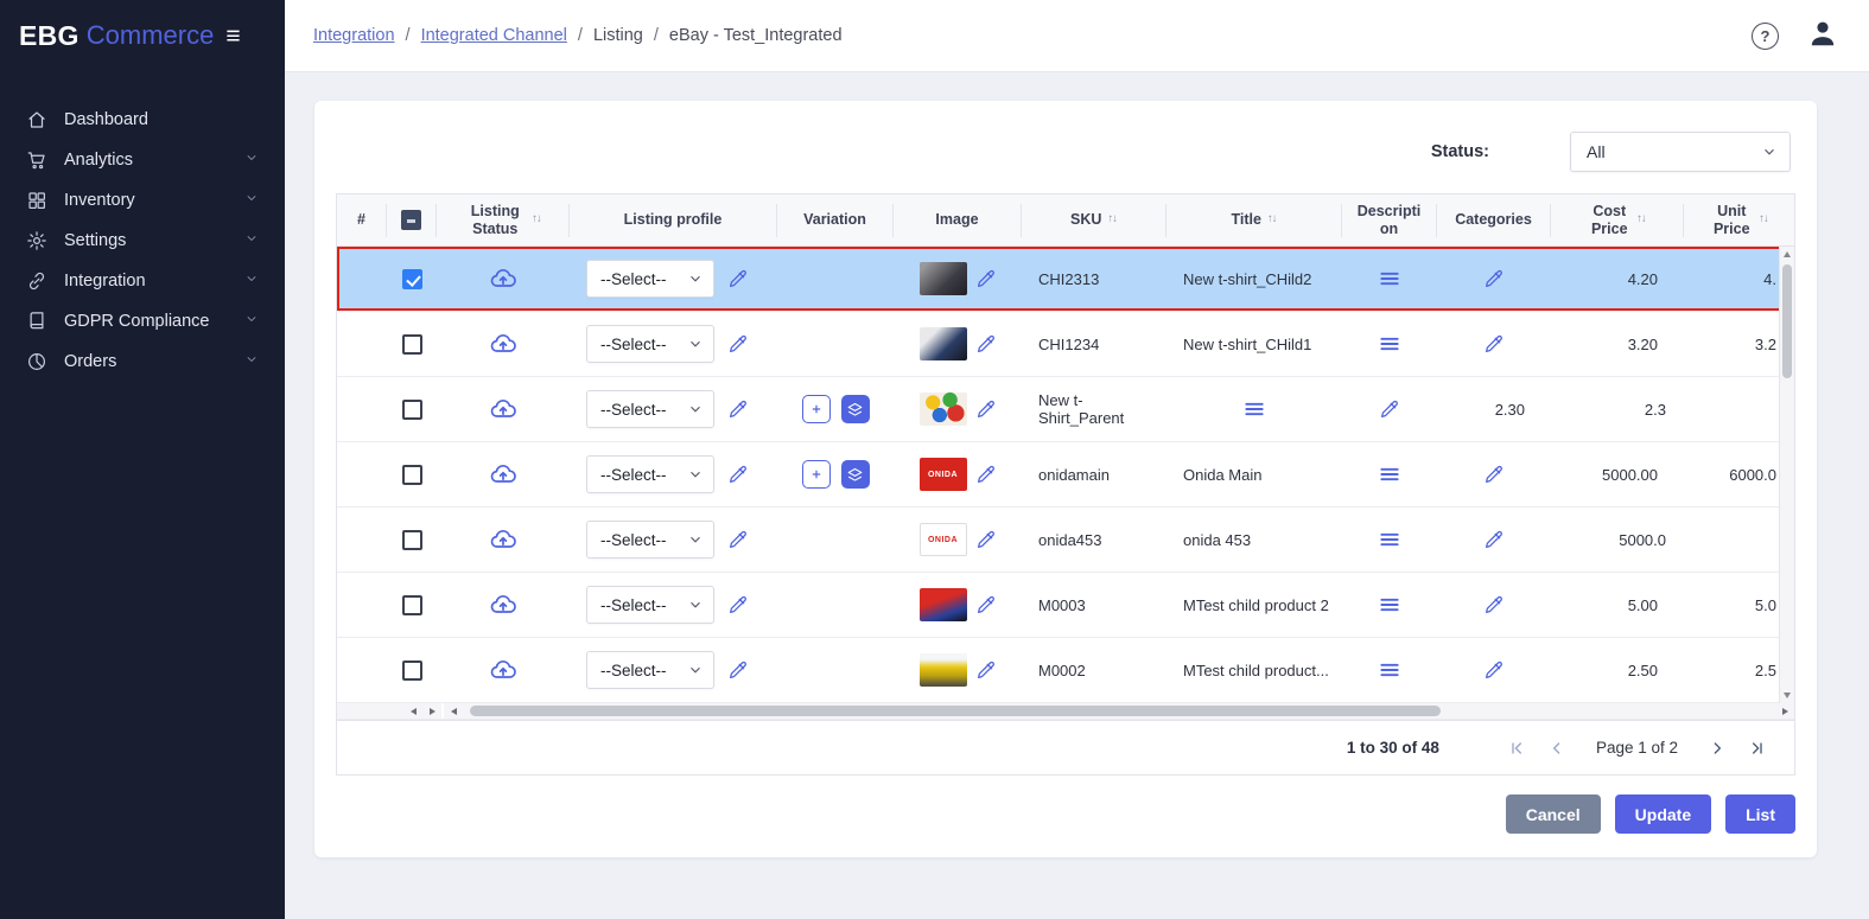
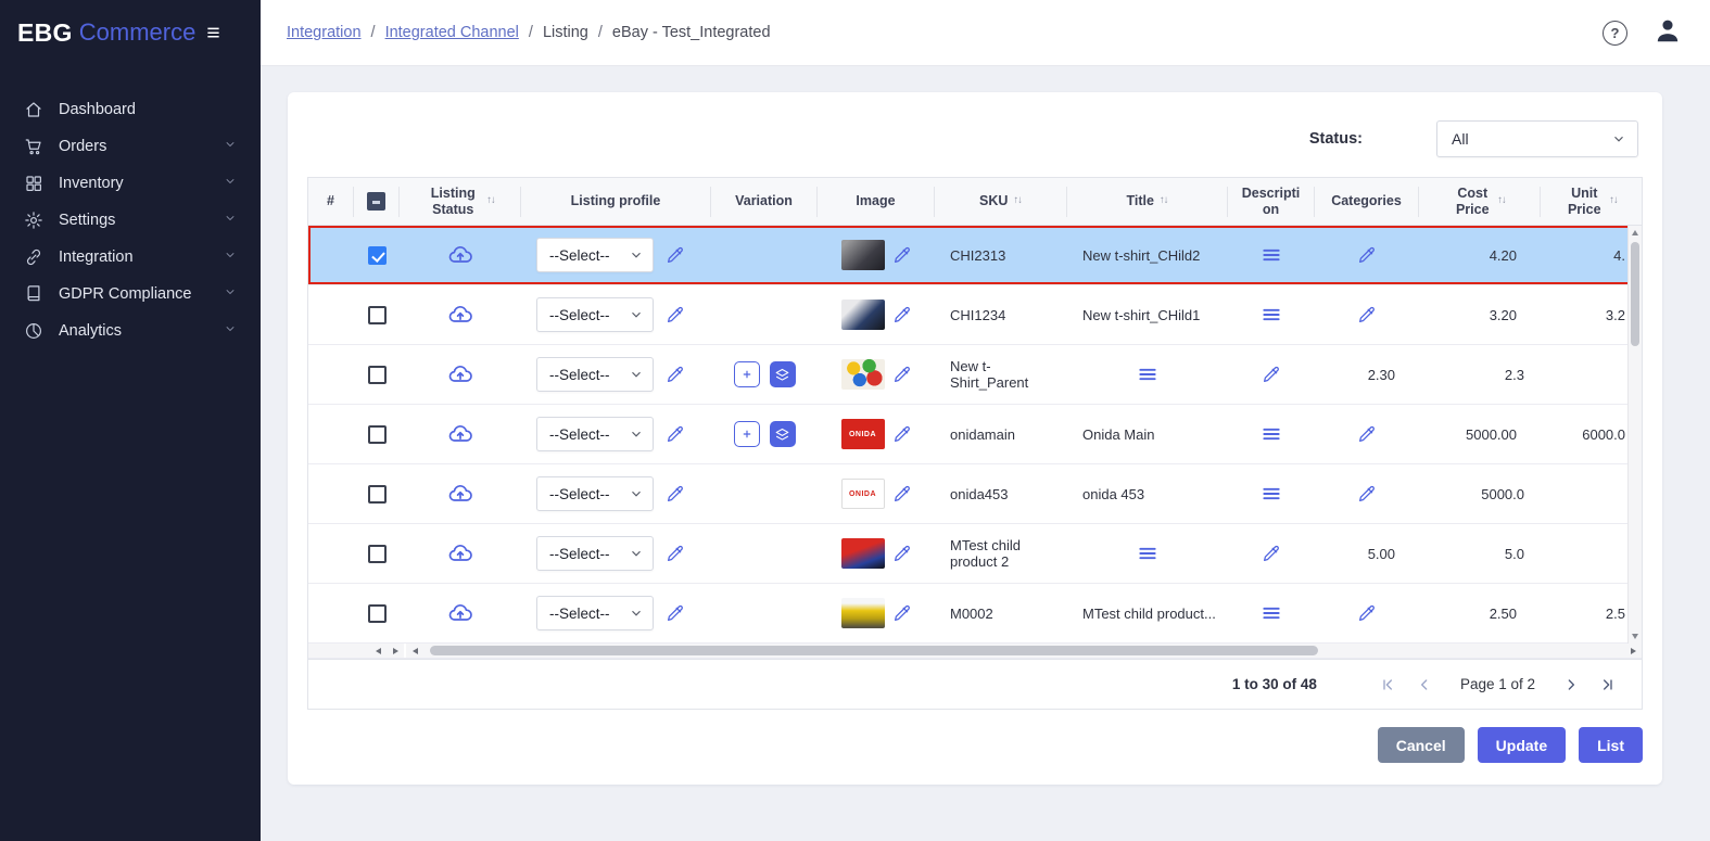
  EBG
  Commerce
  ≡
  Dashboard
- Analytics
+ Orders
  Inventory
  Settings
  Integration
  GDPR Compliance
- Orders
+ Analytics
  Integration
  /
  Integrated Channel
  /
  Listing
  /
  eBay - Test_Integrated
  ?
  Status:
  All
  #
  Listing Status
  ↑↓
  Listing profile
  Variation
  Image
  SKU
  ↑↓
  Title
  ↑↓
  Description
  Categories
  Cost Price
  ↑↓
  Unit Price
  ↑↓
  --Select--
  CHI2313
  New t-shirt_CHild2
  4.20
  4.
  --Select--
  CHI1234
  New t-shirt_CHild1
  3.20
  3.2
  --Select--
  New t-Shirt_Parent
  2.30
  2.3
  --Select--
  onidamain
  Onida Main
  5000.00
  6000.0
  --Select--
  onida453
  onida 453
  5000.0
  --Select--
- M0003
  MTest child product 2
  5.00
  5.0
  --Select--
  M0002
  MTest child product...
  2.50
  2.5
  1 to 30 of 48
  Page 1 of 2
  Cancel
  Update
  List
